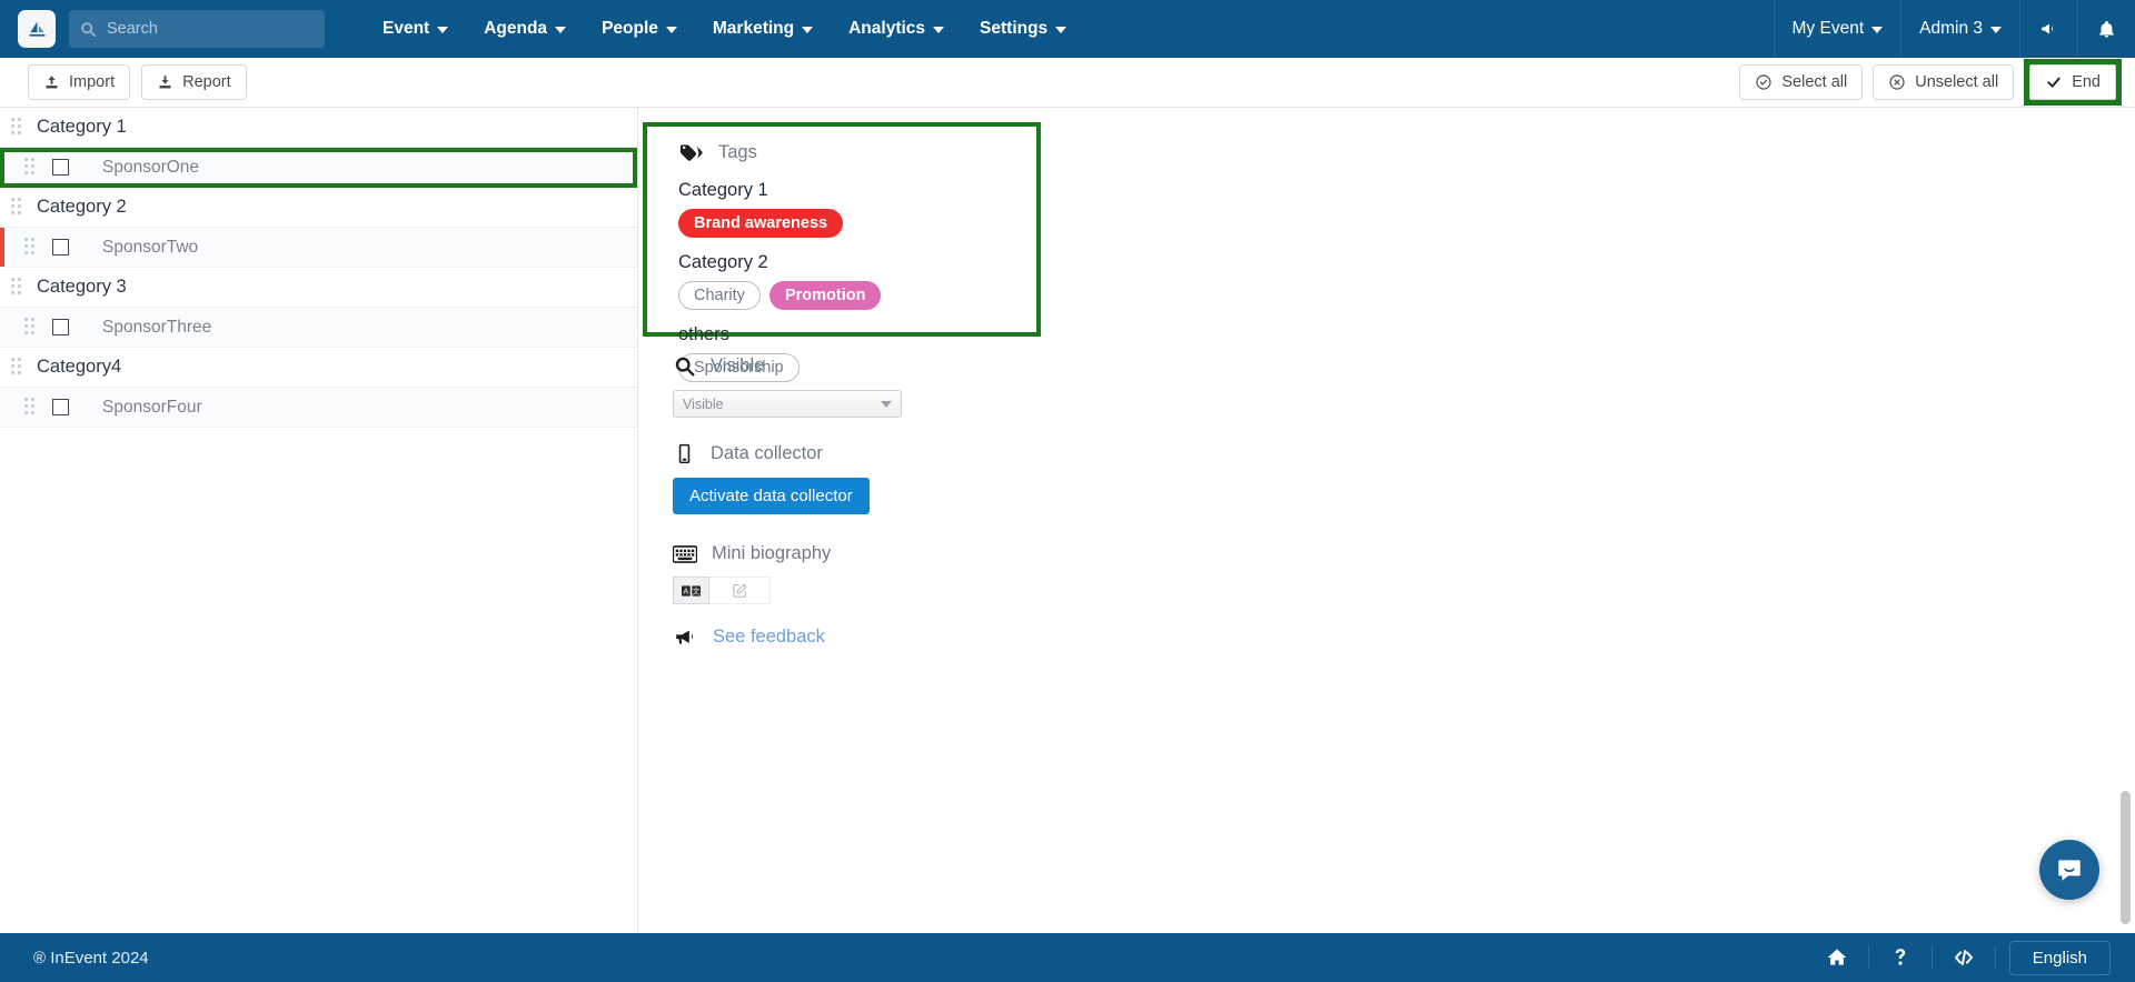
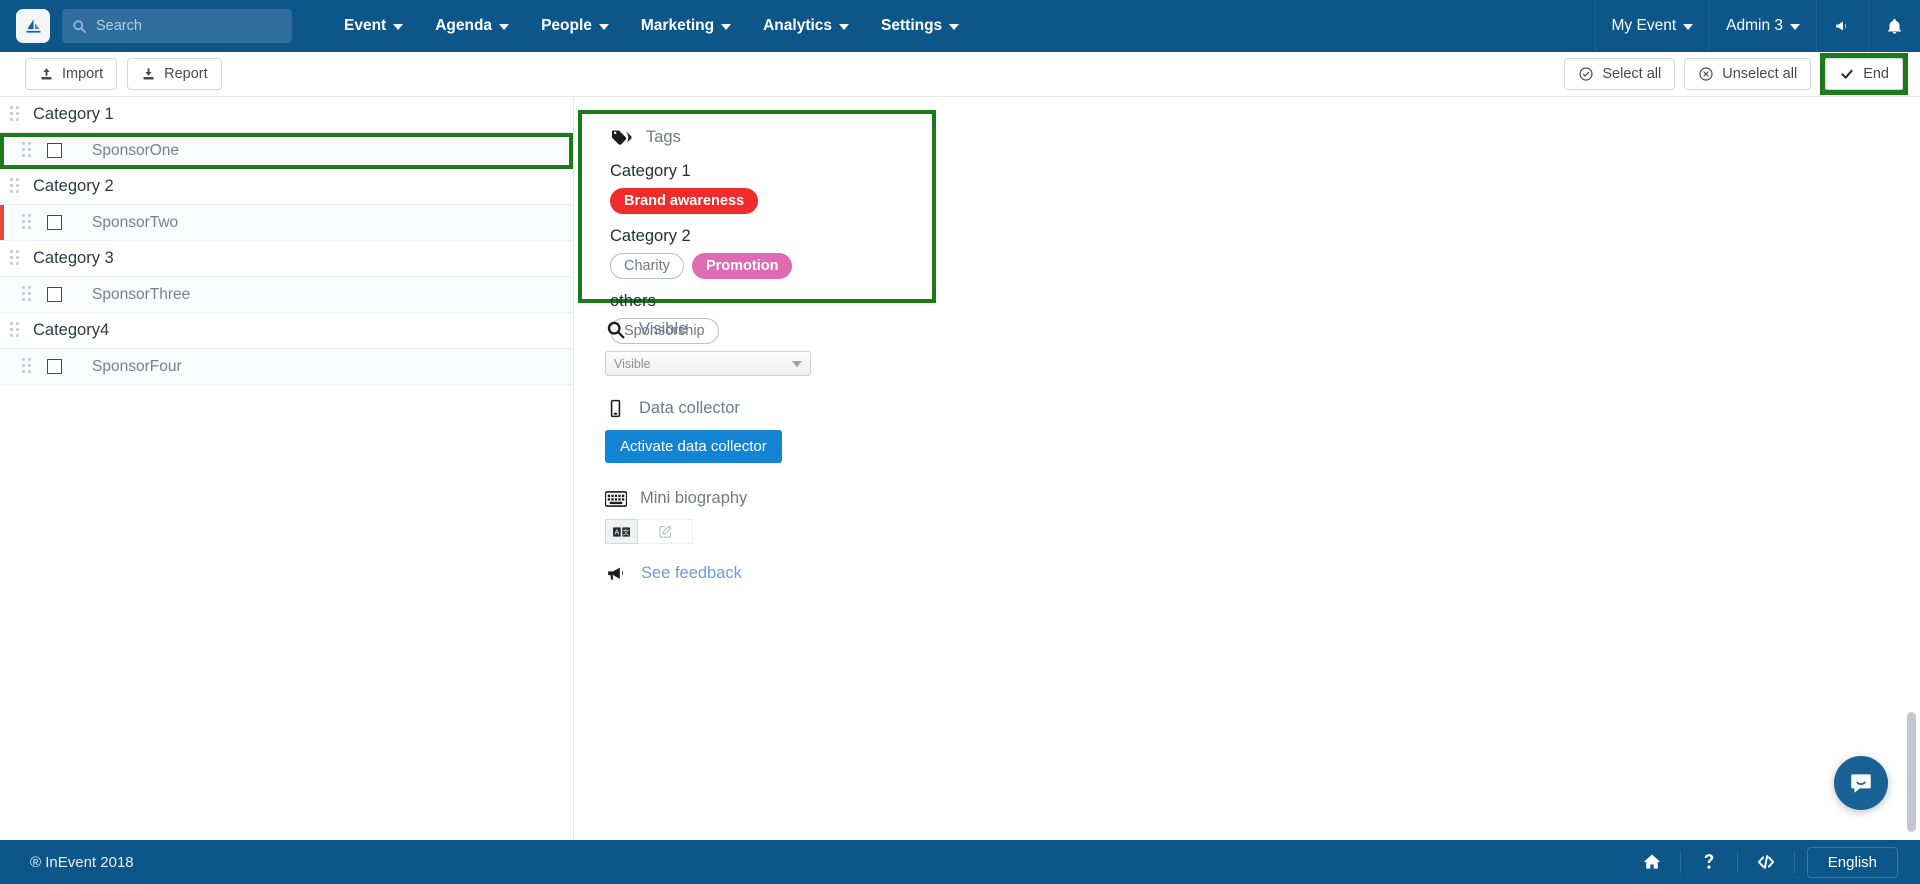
  Search
  Event
  Agenda
  People
  Marketing
  Analytics
  Settings
  My Event
  Admin 3
  Import
  Report
  Select all
  Unselect all
  End
  Category 1
  SponsorOne
  Category 2
  SponsorTwo
  Category 3
  SponsorThree
  Category4
  SponsorFour
  Tags
  Category 1
  Brand awareness
  Category 2
  Charity
  Promotion
  others
  Sponsorship
  Visible
  Visible
  Data collector
  Activate data collector
  Mini biography
  See feedback
- ® InEvent 2024
+ ® InEvent 2018
  English
